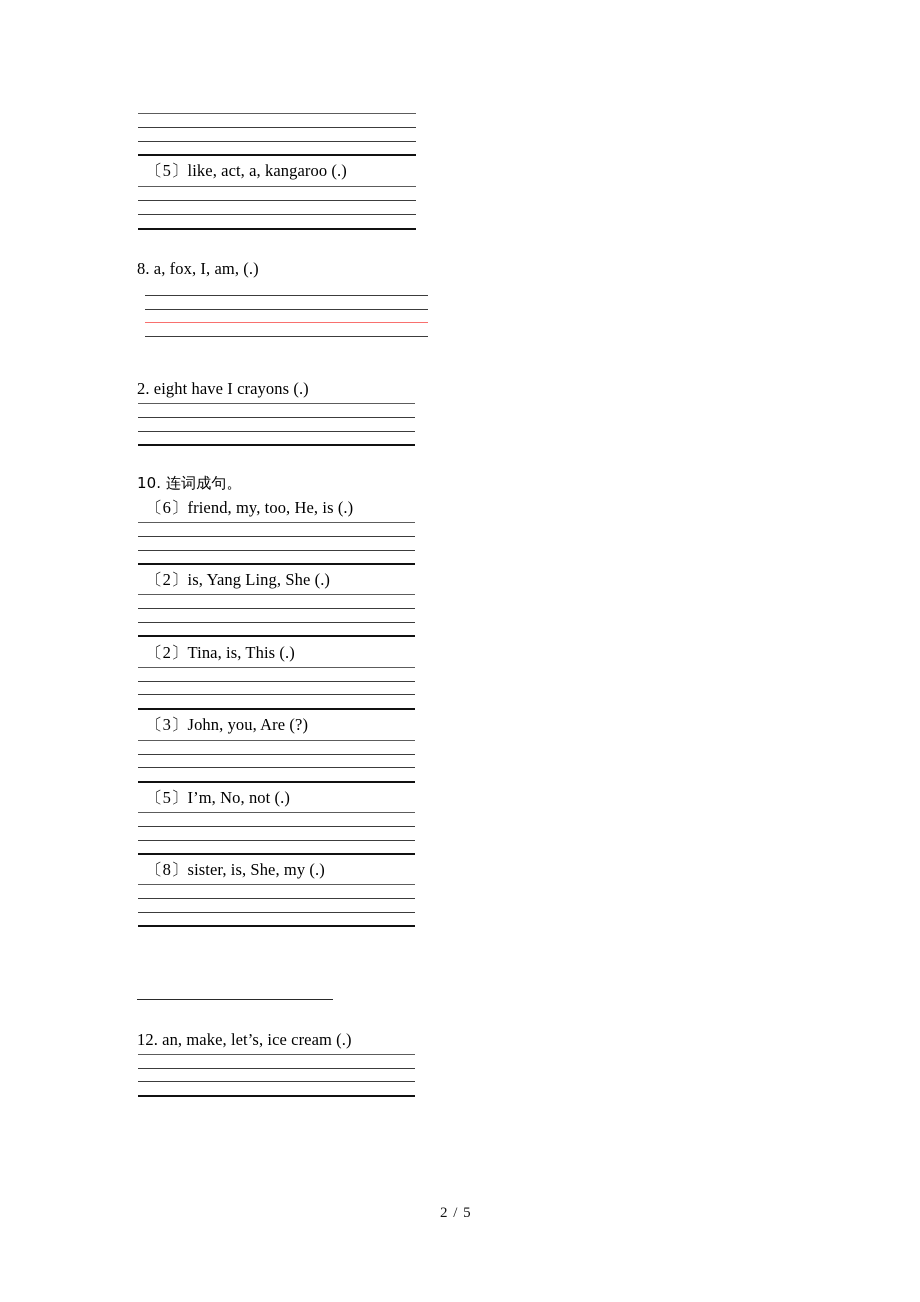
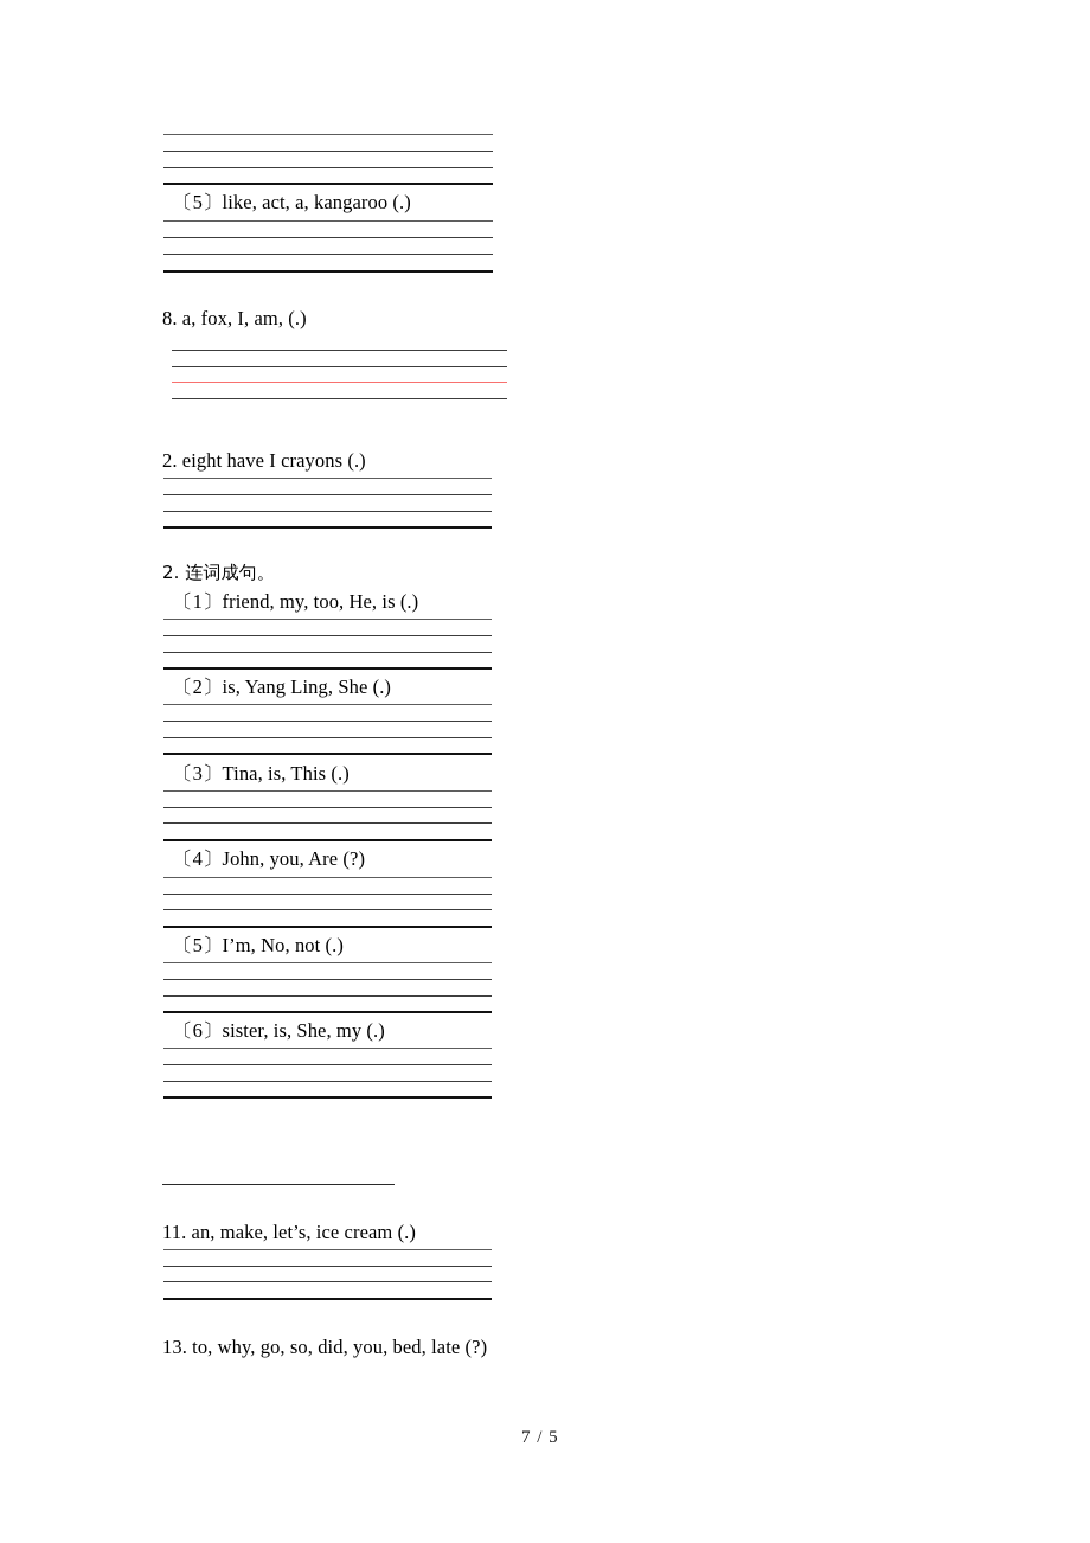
  〔5〕like, act, a, kangaroo (.)
  8. a, fox, I, am, (.)
  2. eight have I crayons (.)
- 10. 连词成句。
+ 2. 连词成句。
- 〔6〕friend, my, too, He, is (.)
+ 〔1〕friend, my, too, He, is (.)
  〔2〕is, Yang Ling, She (.)
- 〔2〕Tina, is, This (.)
+ 〔3〕Tina, is, This (.)
- 〔3〕John, you, Are (?)
+ 〔4〕John, you, Are (?)
  〔5〕I’m, No, not (.)
- 〔8〕sister, is, She, my (.)
+ 〔6〕sister, is, She, my (.)
- 12. an, make, let’s, ice cream (.)
+ 11. an, make, let’s, ice cream (.)
+ 13. to, why, go, so, did, you, bed, late (?)
- 2 / 5
+ 7 / 5
